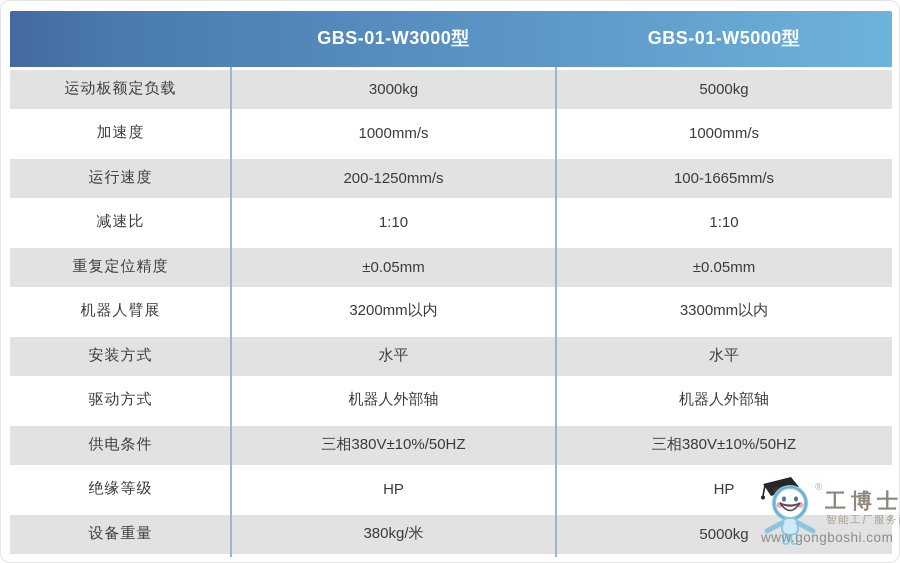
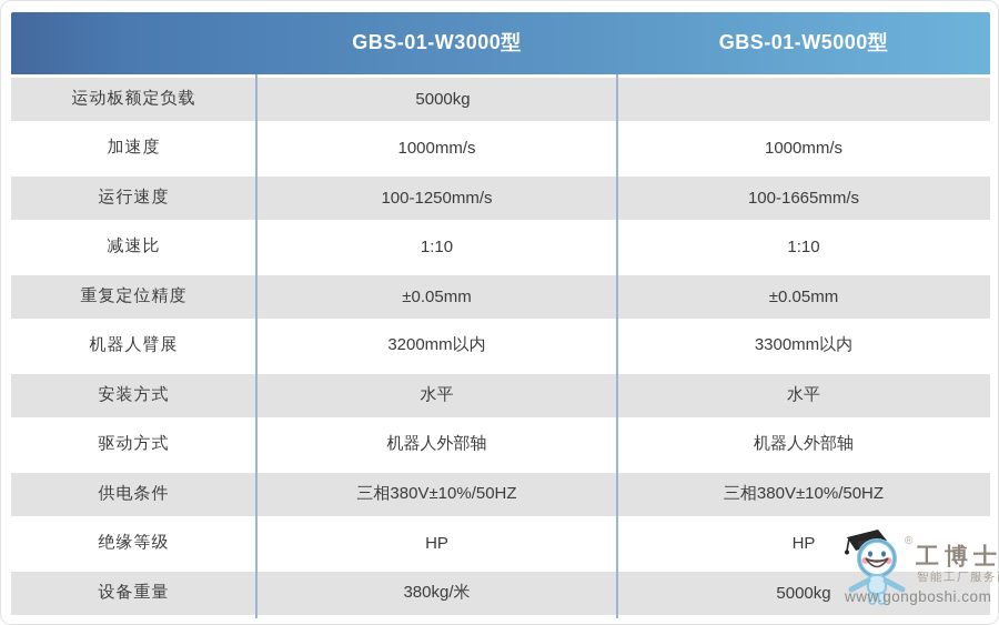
  GBS-01-W3000型
  GBS-01-W5000型
  运动板额定负载
- 3000kg
  5000kg
  加速度
  1000mm/s
  1000mm/s
  运行速度
- 200-1250mm/s
+ 100-1250mm/s
  100-1665mm/s
  减速比
  1:10
  1:10
  重复定位精度
  ±0.05mm
  ±0.05mm
  机器人臂展
  3200mm以内
  3300mm以内
  安装方式
  水平
  水平
  驱动方式
  机器人外部轴
  机器人外部轴
  供电条件
  三相380V±10%/50HZ
  三相380V±10%/50HZ
  绝缘等级
  HP
  HP
  设备重量
  380kg/米
  5000kg
  ®
  工博士
  智能工厂服务
  www.gongboshi.com
